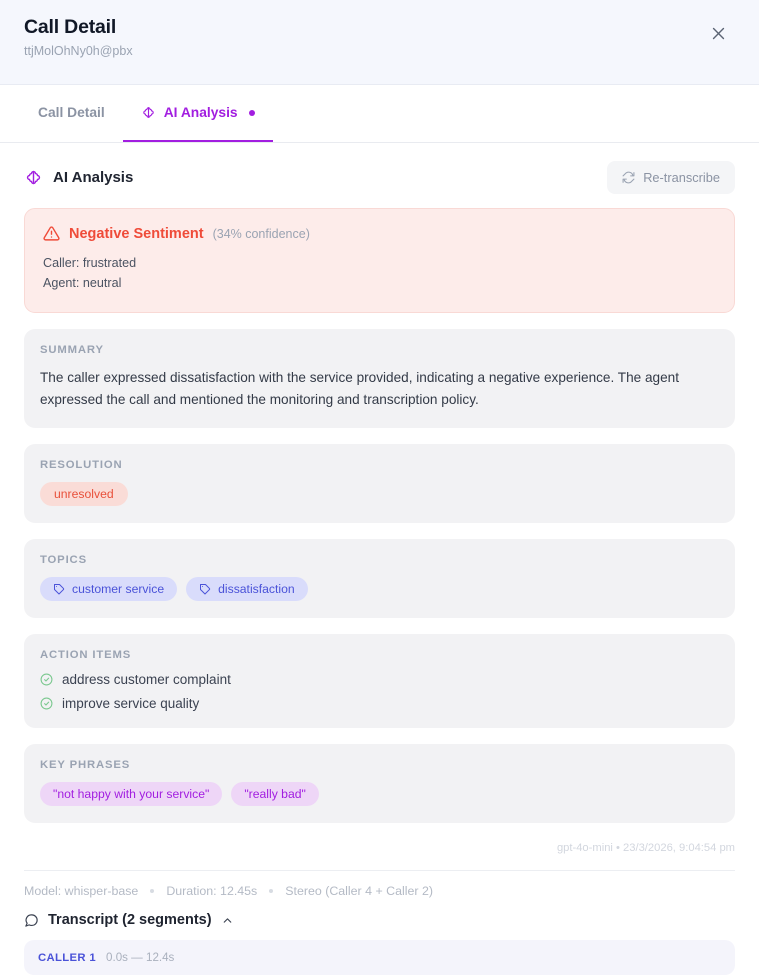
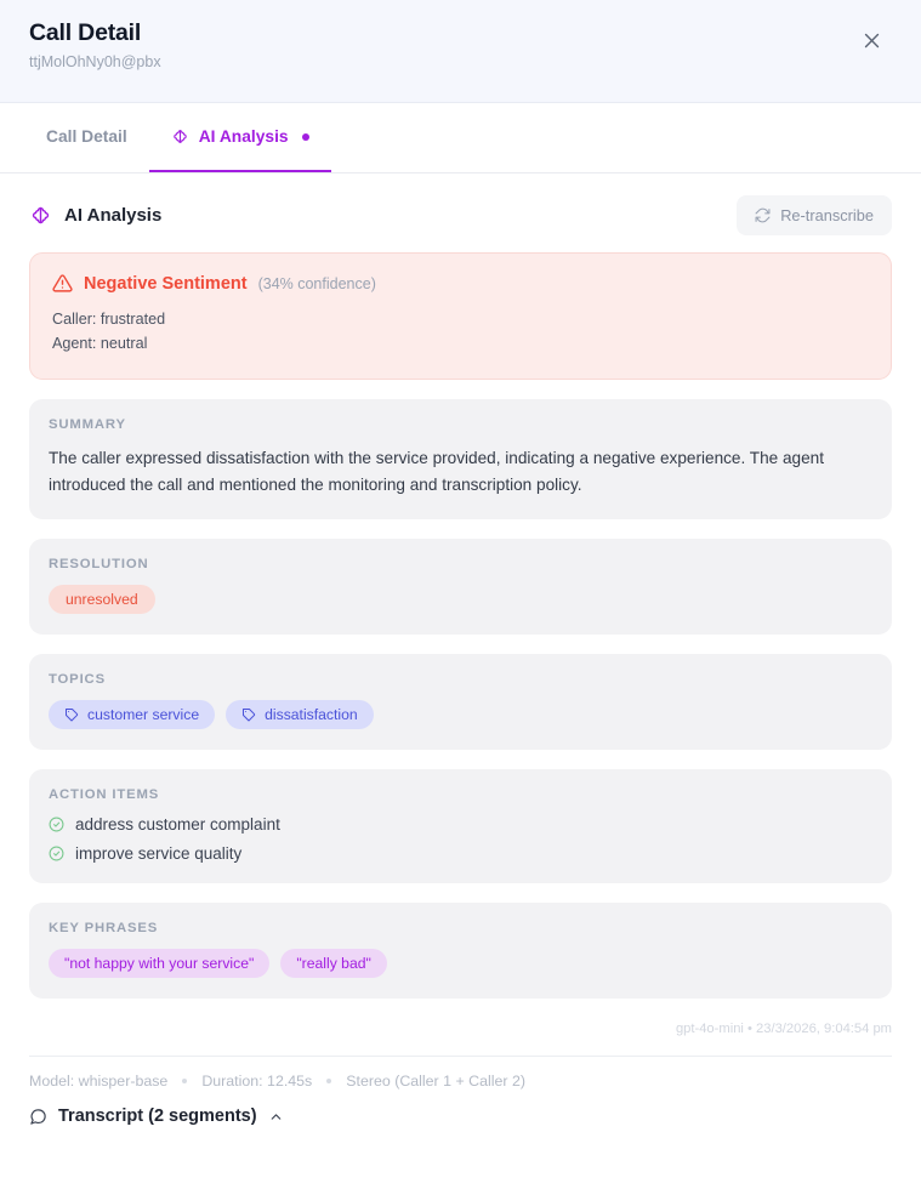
  Call Detail
  ttjMolOhNy0h@pbx
  Call Detail
  AI Analysis
  AI Analysis
  Re-transcribe
  Negative Sentiment
  (34% confidence)
  Caller: frustrated
  Agent: neutral
  SUMMARY
- The caller expressed dissatisfaction with the service provided, indicating a negative experience. The agent expressed the call and mentioned the monitoring and transcription policy.
+ The caller expressed dissatisfaction with the service provided, indicating a negative experience. The agent introduced the call and mentioned the monitoring and transcription policy.
  RESOLUTION
  unresolved
  TOPICS
  customer service
  dissatisfaction
  ACTION ITEMS
  address customer complaint
  improve service quality
  KEY PHRASES
  "not happy with your service"
  "really bad"
  gpt-4o-mini • 23/3/2026, 9:04:54 pm
  Model: whisper-base
  Duration: 12.45s
- Stereo (Caller 4 + Caller 2)
+ Stereo (Caller 1 + Caller 2)
  Transcript (2 segments)
- CALLER 1
- 0.0s — 12.4s
